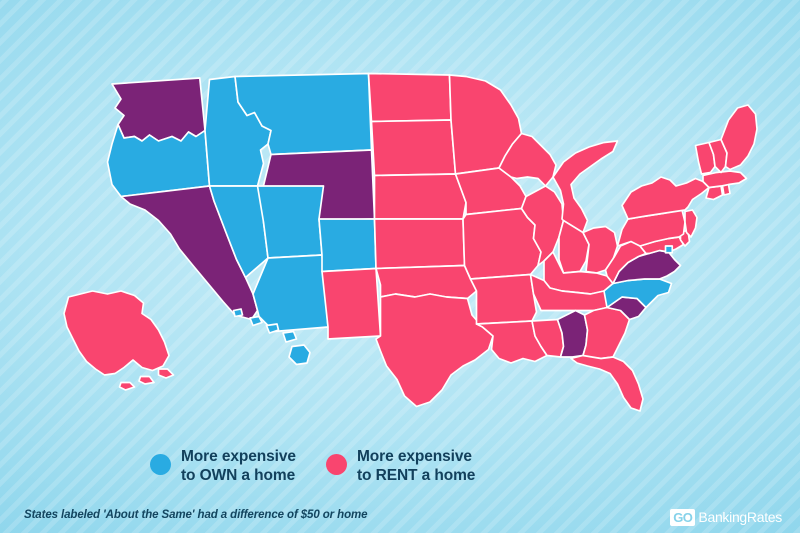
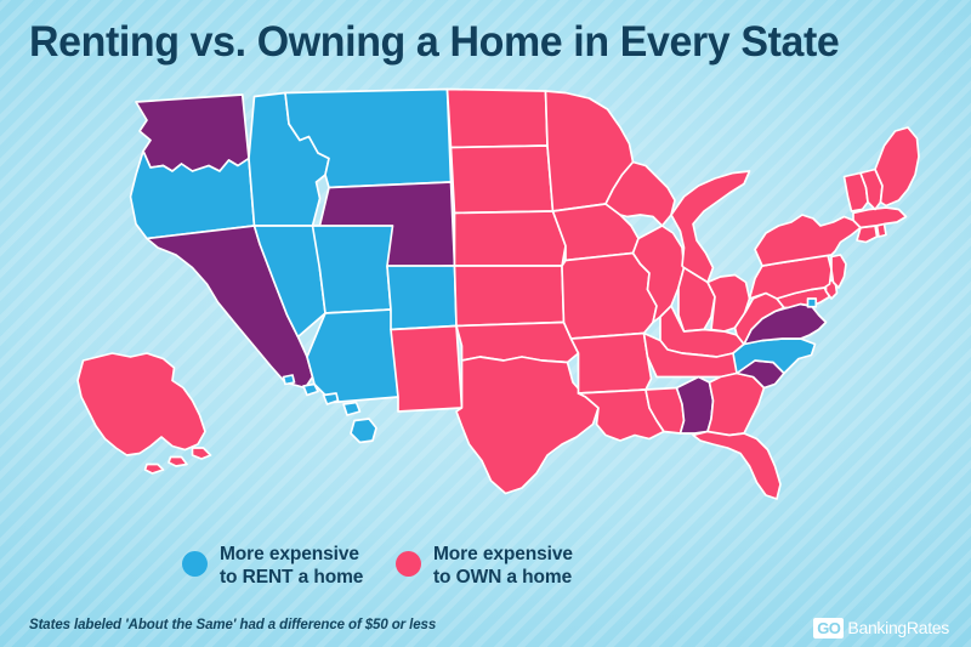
+ Renting vs. Owning a Home in Every State
  More expensive
- to OWN a home
+ to RENT a home
  More expensive
- to RENT a home
+ to OWN a home
- States labeled 'About the Same' had a difference of $50 or home
+ States labeled 'About the Same' had a difference of $50 or less
  GO
  BankingRates
